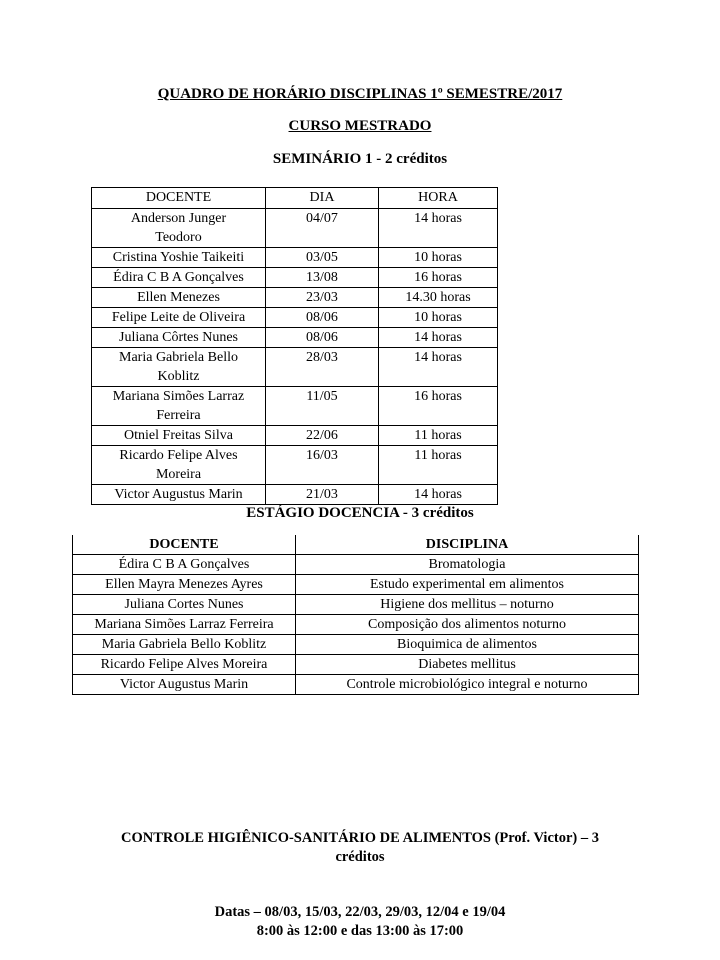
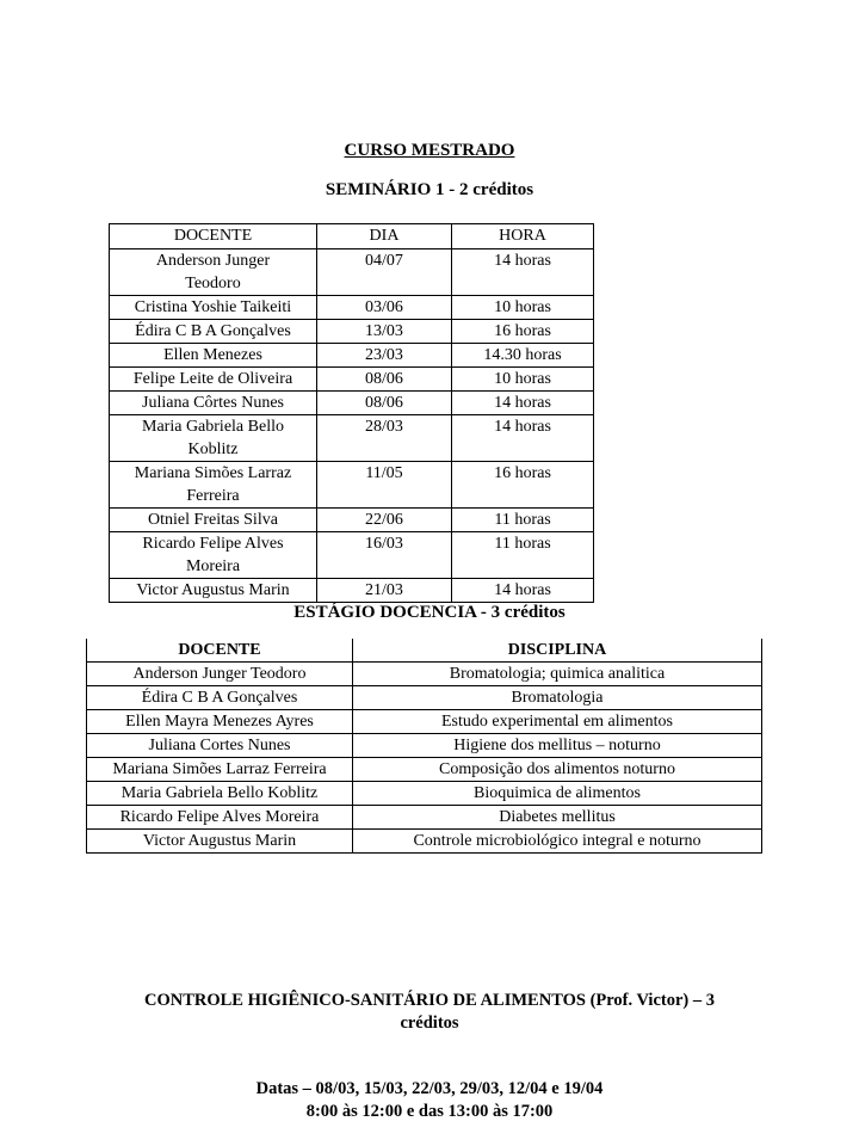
- QUADRO DE HORÁRIO DISCIPLINAS 1º SEMESTRE/2017
  CURSO MESTRADO
  SEMINÁRIO 1 - 2 créditos
  DOCENTE	DIA	HORA
  Anderson Junger Teodoro	04/07	14 horas
- Cristina Yoshie Taikeiti	03/05	10 horas
+ Cristina Yoshie Taikeiti	03/06	10 horas
- Édira C B A Gonçalves	13/08	16 horas
+ Édira C B A Gonçalves	13/03	16 horas
  Ellen Menezes	23/03	14.30 horas
  Felipe Leite de Oliveira	08/06	10 horas
  Juliana Côrtes Nunes	08/06	14 horas
  Maria Gabriela Bello Koblitz	28/03	14 horas
  Mariana Simões Larraz Ferreira	11/05	16 horas
  Otniel Freitas Silva	22/06	11 horas
  Ricardo Felipe Alves Moreira	16/03	11 horas
  Victor Augustus Marin	21/03	14 horas
  ESTÁGIO DOCENCIA - 3 créditos
  DOCENTE	DISCIPLINA
+ Anderson Junger Teodoro	Bromatologia; quimica analitica
  Édira C B A Gonçalves	Bromatologia
  Ellen Mayra Menezes Ayres	Estudo experimental em alimentos
  Juliana Cortes Nunes	Higiene dos mellitus – noturno
  Mariana Simões Larraz Ferreira	Composição dos alimentos noturno
  Maria Gabriela Bello Koblitz	Bioquimica de alimentos
  Ricardo Felipe Alves Moreira	Diabetes mellitus
  Victor Augustus Marin	Controle microbiológico integral e noturno
  CONTROLE HIGIÊNICO-SANITÁRIO DE ALIMENTOS (Prof. Victor) – 3
  créditos
  Datas – 08/03, 15/03, 22/03, 29/03, 12/04 e 19/04
  8:00 às 12:00 e das 13:00 às 17:00
